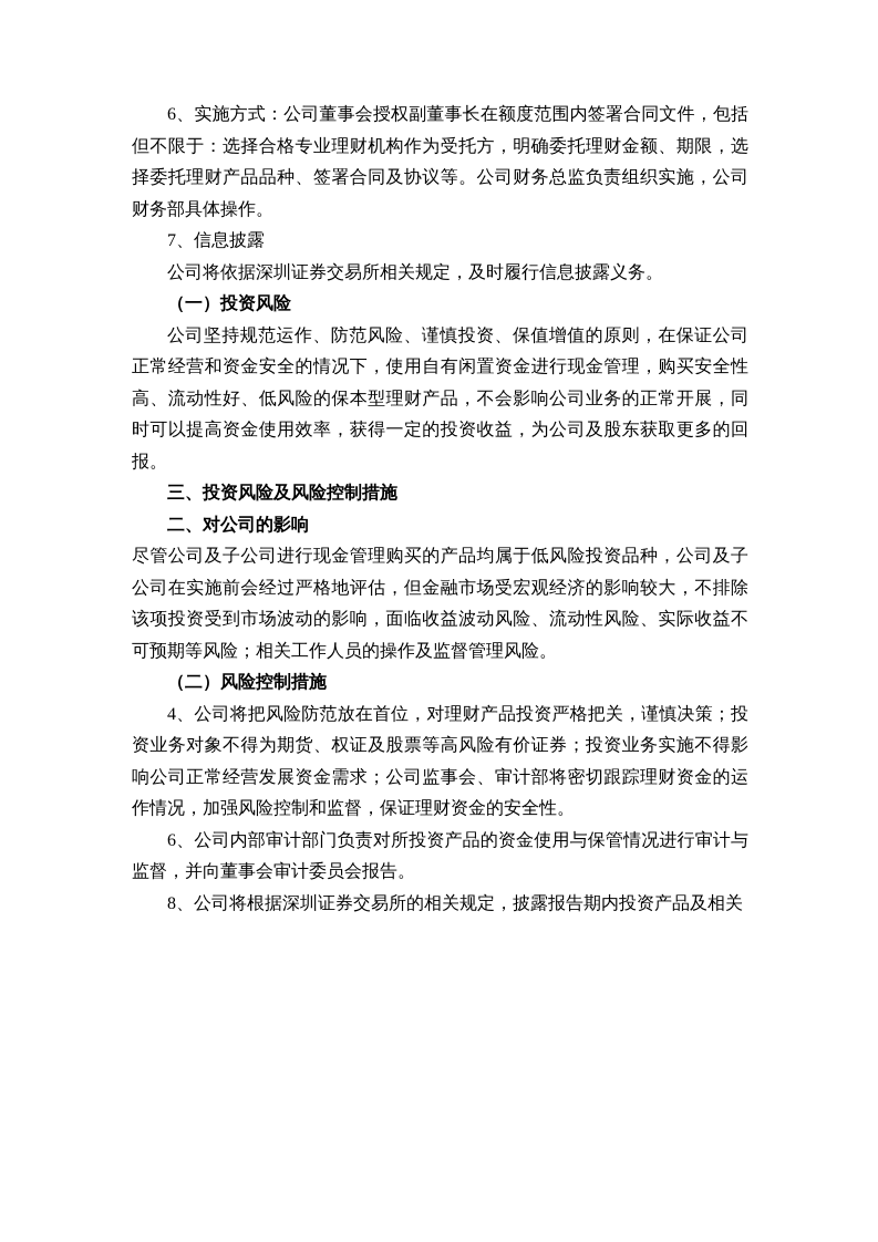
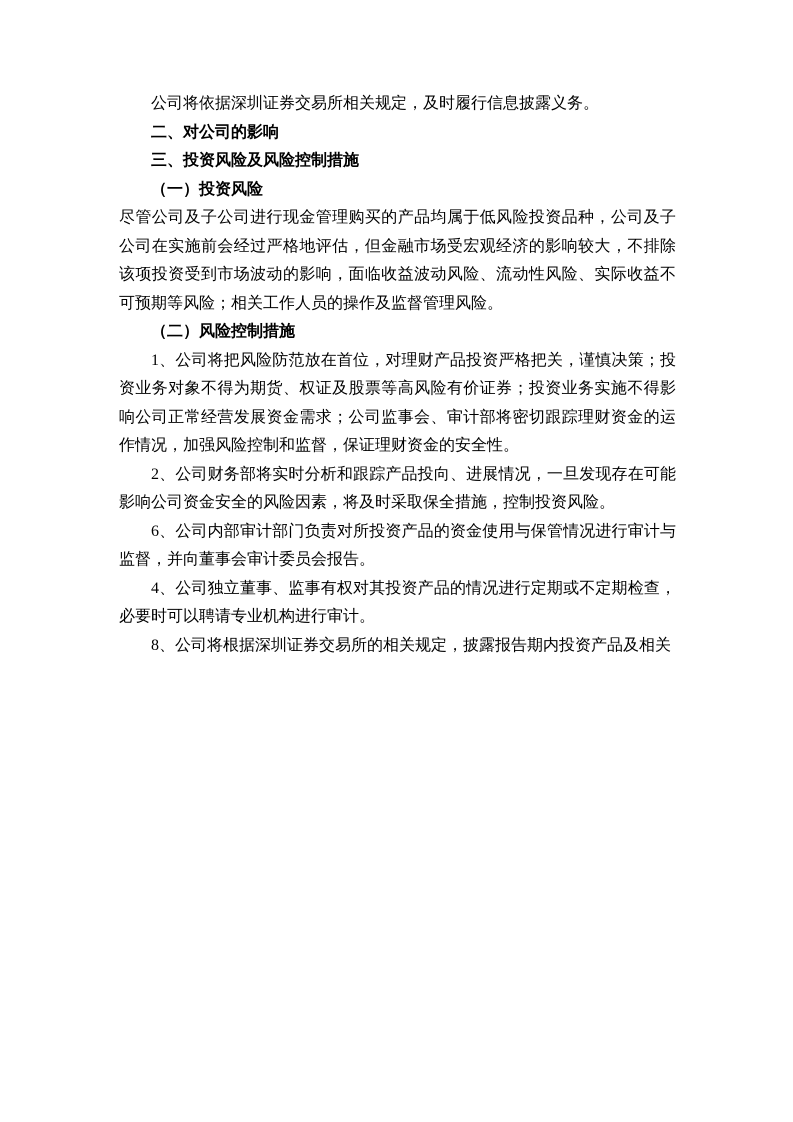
- 6、实施方式：公司董事会授权副董事长在额度范围内签署合同文件，包括但不限于：选择合格专业理财机构作为受托方，明确委托理财金额、期限，选择委托理财产品品种、签署合同及协议等。公司财务总监负责组织实施，公司财务部具体操作。
- 7、信息披露
  公司将依据深圳证券交易所相关规定，及时履行信息披露义务。
- （一）投资风险
+ 二、对公司的影响
- 公司坚持规范运作、防范风险、谨慎投资、保值增值的原则，在保证公司正常经营和资金安全的情况下，使用自有闲置资金进行现金管理，购买安全性高、流动性好、低风险的保本型理财产品，不会影响公司业务的正常开展，同时可以提高资金使用效率，获得一定的投资收益，为公司及股东获取更多的回报。
  三、投资风险及风险控制措施
- 二、对公司的影响
+ （一）投资风险
  尽管公司及子公司进行现金管理购买的产品均属于低风险投资品种，公司及子公司在实施前会经过严格地评估，但金融市场受宏观经济的影响较大，不排除该项投资受到市场波动的影响，面临收益波动风险、流动性风险、实际收益不可预期等风险；相关工作人员的操作及监督管理风险。
  （二）风险控制措施
- 4、公司将把风险防范放在首位，对理财产品投资严格把关，谨慎决策；投资业务对象不得为期货、权证及股票等高风险有价证券；投资业务实施不得影响公司正常经营发展资金需求；公司监事会、审计部将密切跟踪理财资金的运作情况，加强风险控制和监督，保证理财资金的安全性。
+ 1、公司将把风险防范放在首位，对理财产品投资严格把关，谨慎决策；投资业务对象不得为期货、权证及股票等高风险有价证券；投资业务实施不得影响公司正常经营发展资金需求；公司监事会、审计部将密切跟踪理财资金的运作情况，加强风险控制和监督，保证理财资金的安全性。
+ 2、公司财务部将实时分析和跟踪产品投向、进展情况，一旦发现存在可能影响公司资金安全的风险因素，将及时采取保全措施，控制投资风险。
  6、公司内部审计部门负责对所投资产品的资金使用与保管情况进行审计与监督，并向董事会审计委员会报告。
+ 4、公司独立董事、监事有权对其投资产品的情况进行定期或不定期检查，必要时可以聘请专业机构进行审计。
  8、公司将根据深圳证券交易所的相关规定，披露报告期内投资产品及相关
